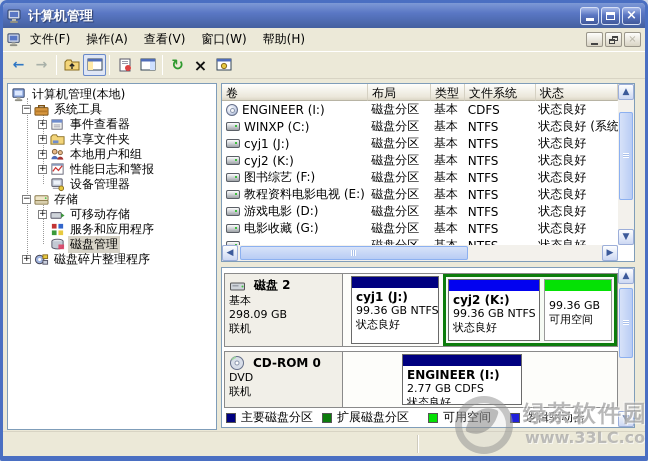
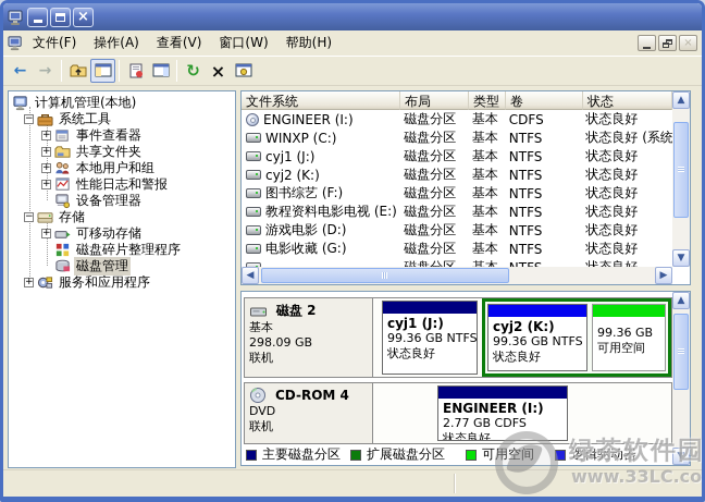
- 计算机管理
  ×
  文件(F)
  操作(A)
  查看(V)
  窗口(W)
  帮助(H)
  ×
  ←
  →
  ↻
  ×
  计算机管理(本地)
  −
  系统工具
  +
  事件查看器
  +
  共享文件夹
  +
  本地用户和组
  +
  性能日志和警报
  设备管理器
  −
  存储
  +
  可移动存储
- 服务和应用程序
+ 磁盘碎片整理程序
  磁盘管理
  +
- 磁盘碎片整理程序
+ 服务和应用程序
- 卷
+ 文件系统
  布局
  类型
- 文件系统
+ 卷
  状态
  ENGINEER (I:)
  磁盘分区
  基本
  CDFS
  状态良好
  WINXP (C:)
  磁盘分区
  基本
  NTFS
  状态良好 (系统
  cyj1 (J:)
  磁盘分区
  基本
  NTFS
  状态良好
  cyj2 (K:)
  磁盘分区
  基本
  NTFS
  状态良好
  图书综艺 (F:)
  磁盘分区
  基本
  NTFS
  状态良好
  教程资料电影电视 (E:)
  磁盘分区
  基本
  NTFS
  状态良好
  游戏电影 (D:)
  磁盘分区
  基本
  NTFS
  状态良好
  电影收藏 (G:)
  磁盘分区
  基本
  NTFS
  状态良好
  ▲
  ▼
  ◀
  ▶
  磁盘 2
  基本
  298.09 GB
  联机
  cyj1 (J:)
  99.36 GB NTFS
  状态良好
  cyj2 (K:)
  99.36 GB NTFS
  状态良好
  99.36 GB
  可用空间
- CD-ROM 0
+ CD-ROM 4
  DVD
  联机
  ENGINEER (I:)
  2.77 GB CDFS
  状态良好
  主要磁盘分区
  扩展磁盘分区
  可用空间
  逻辑驱动器
  ▲
  ▼
  绿茶软件园
  www.33LC.co
